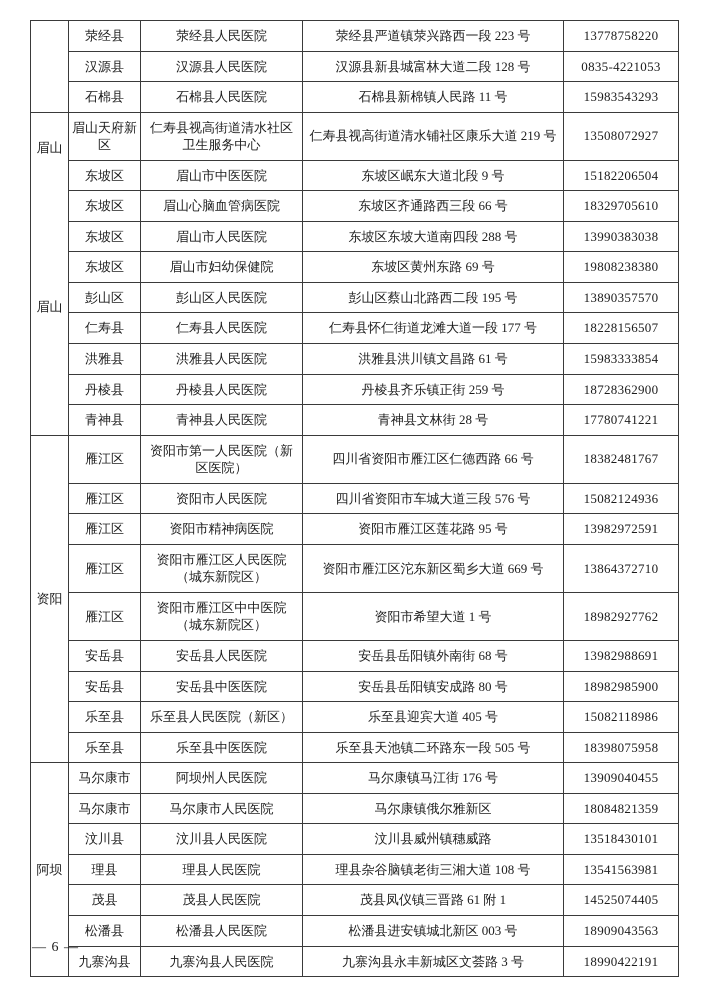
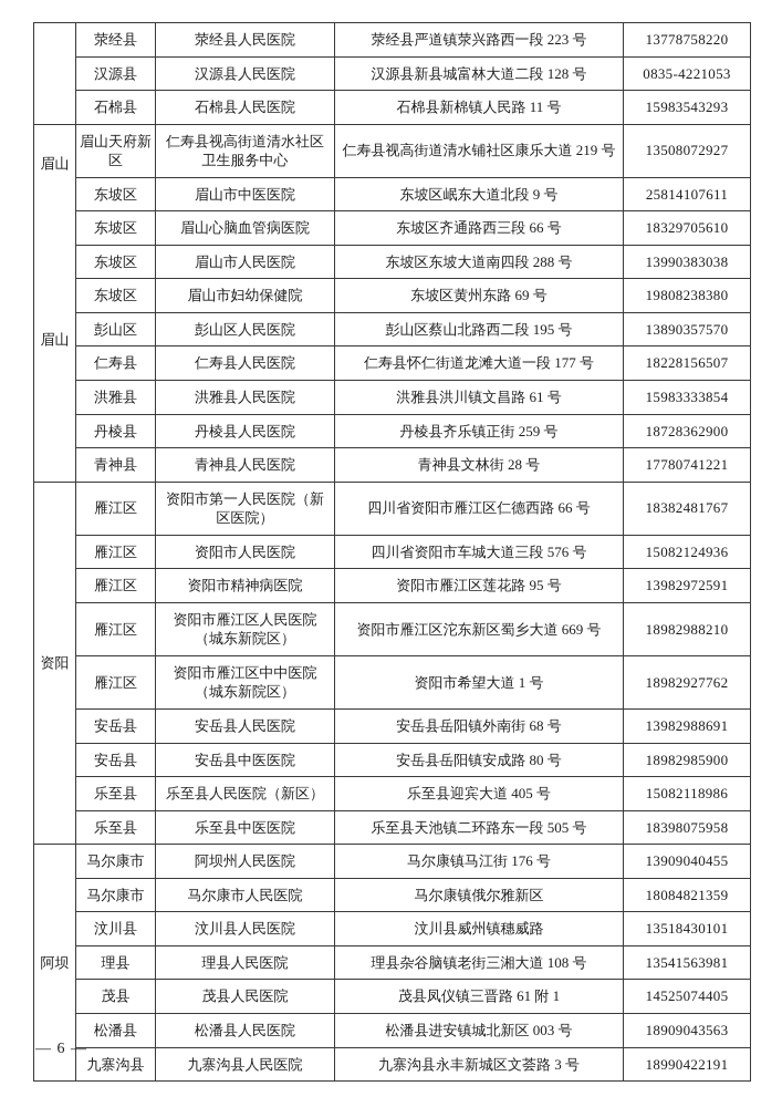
  	荥经县	荥经县人民医院	荥经县严道镇荥兴路西一段 223 号	13778758220
  汉源县	汉源县人民医院	汉源县新县城富林大道二段 128 号	0835-4221053
  石棉县	石棉县人民医院	石棉县新棉镇人民路 11 号	15983543293
  眉山眉山	眉山天府新区	仁寿县视高街道清水社区卫生服务中心	仁寿县视高街道清水铺社区康乐大道 219 号	13508072927
- 东坡区	眉山市中医医院	东坡区岷东大道北段 9 号	15182206504
+ 东坡区	眉山市中医医院	东坡区岷东大道北段 9 号	25814107611
  东坡区	眉山心脑血管病医院	东坡区齐通路西三段 66 号	18329705610
  东坡区	眉山市人民医院	东坡区东坡大道南四段 288 号	13990383038
  东坡区	眉山市妇幼保健院	东坡区黄州东路 69 号	19808238380
  彭山区	彭山区人民医院	彭山区蔡山北路西二段 195 号	13890357570
  仁寿县	仁寿县人民医院	仁寿县怀仁街道龙滩大道一段 177 号	18228156507
  洪雅县	洪雅县人民医院	洪雅县洪川镇文昌路 61 号	15983333854
  丹棱县	丹棱县人民医院	丹棱县齐乐镇正街 259 号	18728362900
  青神县	青神县人民医院	青神县文林街 28 号	17780741221
  资阳	雁江区	资阳市第一人民医院（新区医院）	四川省资阳市雁江区仁德西路 66 号	18382481767
  雁江区	资阳市人民医院	四川省资阳市车城大道三段 576 号	15082124936
  雁江区	资阳市精神病医院	资阳市雁江区莲花路 95 号	13982972591
- 雁江区	资阳市雁江区人民医院（城东新院区）	资阳市雁江区沱东新区蜀乡大道 669 号	13864372710
+ 雁江区	资阳市雁江区人民医院（城东新院区）	资阳市雁江区沱东新区蜀乡大道 669 号	18982988210
  雁江区	资阳市雁江区中中医院（城东新院区）	资阳市希望大道 1 号	18982927762
  安岳县	安岳县人民医院	安岳县岳阳镇外南街 68 号	13982988691
  安岳县	安岳县中医医院	安岳县岳阳镇安成路 80 号	18982985900
  乐至县	乐至县人民医院（新区）	乐至县迎宾大道 405 号	15082118986
  乐至县	乐至县中医医院	乐至县天池镇二环路东一段 505 号	18398075958
  阿坝	马尔康市	阿坝州人民医院	马尔康镇马江街 176 号	13909040455
  马尔康市	马尔康市人民医院	马尔康镇俄尔雅新区	18084821359
  汶川县	汶川县人民医院	汶川县威州镇穗威路	13518430101
  理县	理县人民医院	理县杂谷脑镇老街三湘大道 108 号	13541563981
  茂县	茂县人民医院	茂县凤仪镇三晋路 61 附 1	14525074405
  松潘县	松潘县人民医院	松潘县进安镇城北新区 003 号	18909043563
  九寨沟县	九寨沟县人民医院	九寨沟县永丰新城区文荟路 3 号	18990422191
  — 6 —
